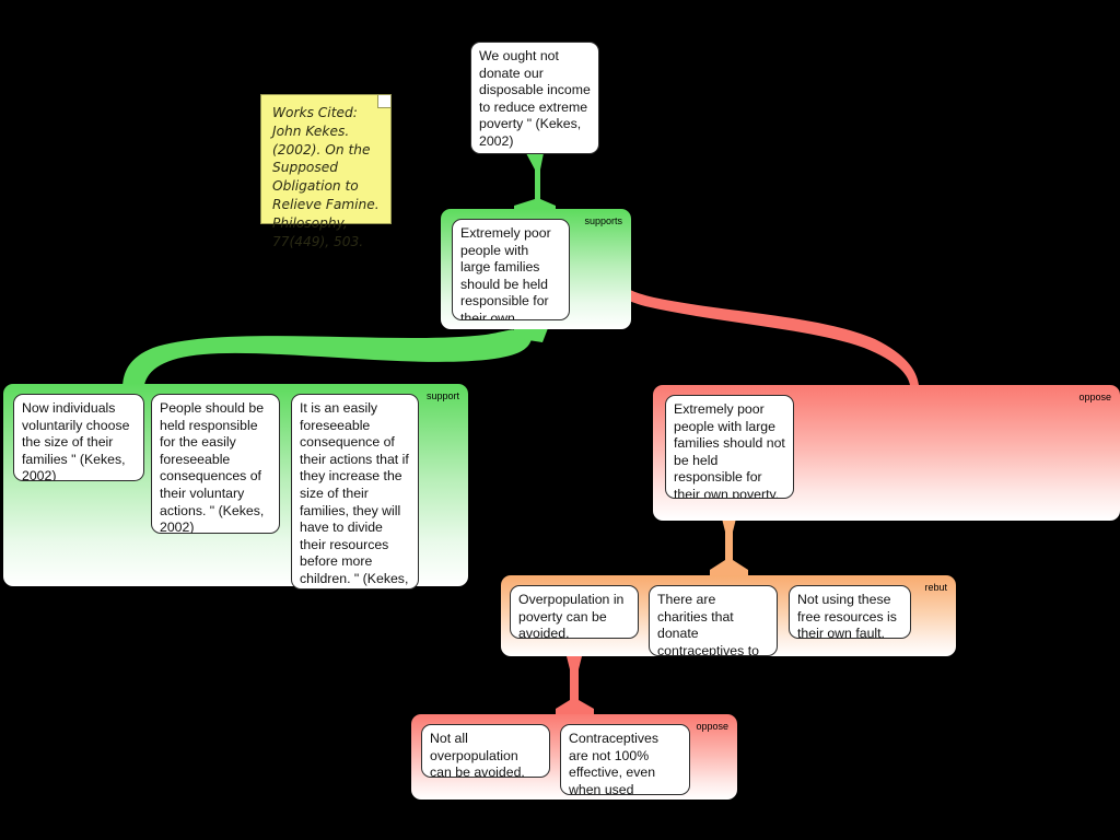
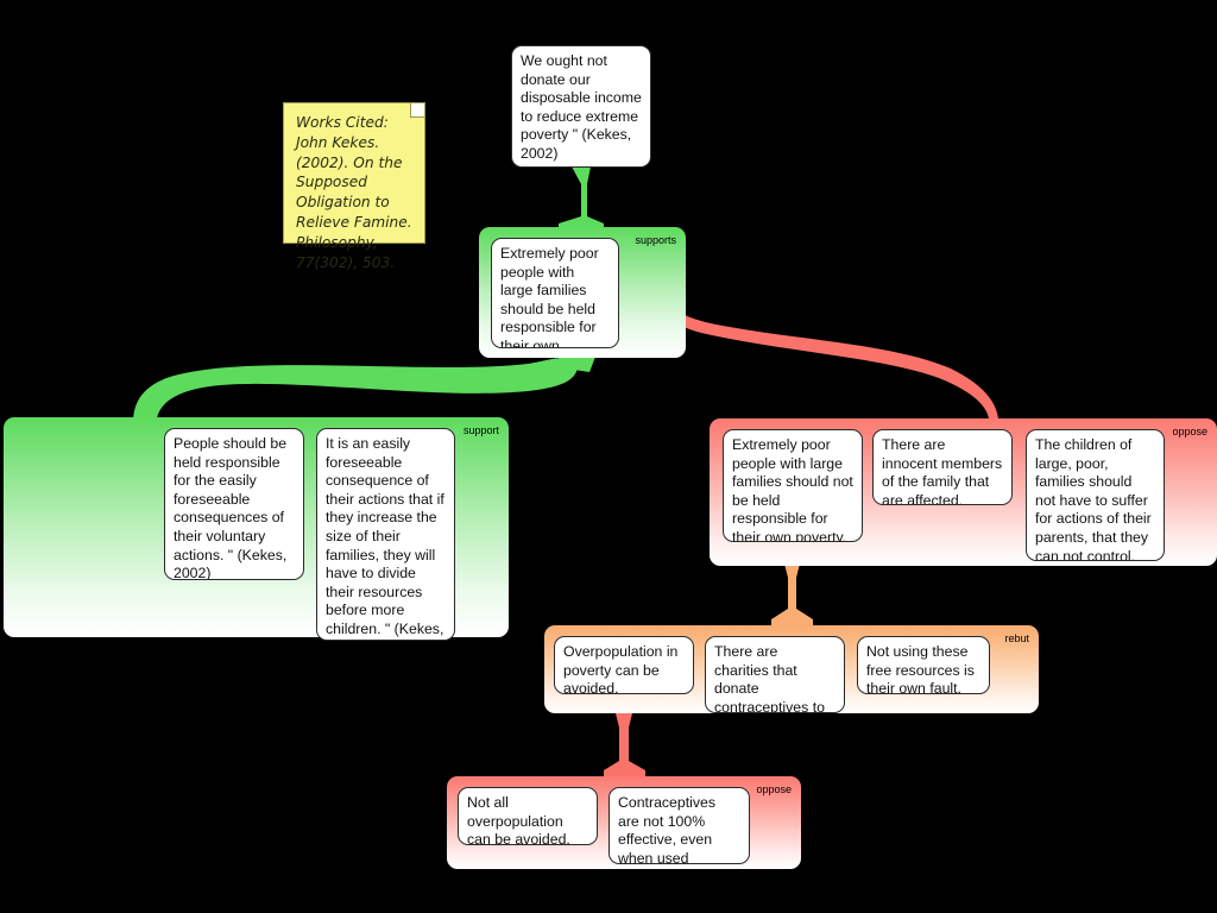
- Works Cited: John Kekes. (2002). On the Supposed Obligation to Relieve Famine. Philosophy, 77(449), 503.
+ Works Cited: John Kekes. (2002). On the Supposed Obligation to Relieve Famine. Philosophy, 77(302), 503.
  We ought not donate our disposable income to reduce extreme poverty " (Kekes, 2002)
  supports
  Extremely poor people with large families should be held responsible for their own
  support
- Now individuals voluntarily choose the size of their families " (Kekes, 2002)
  People should be held responsible for the easily foreseeable consequences of their voluntary actions. " (Kekes, 2002)
  It is an easily foreseeable consequence of their actions that if they increase the size of their families, they will have to divide their resources before more children. " (Kekes,
  oppose
  Extremely poor people with large families should not be held responsible for their own poverty.
+ There are innocent members of the family that are affected.
+ The children of large, poor, families should not have to suffer for actions of their parents, that they can not control.
  rebut
  Overpopulation in poverty can be avoided.
  There are charities that donate contraceptives to
  Not using these free resources is their own fault.
  oppose
  Not all overpopulation can be avoided.
  Contraceptives are not 100% effective, even when used
